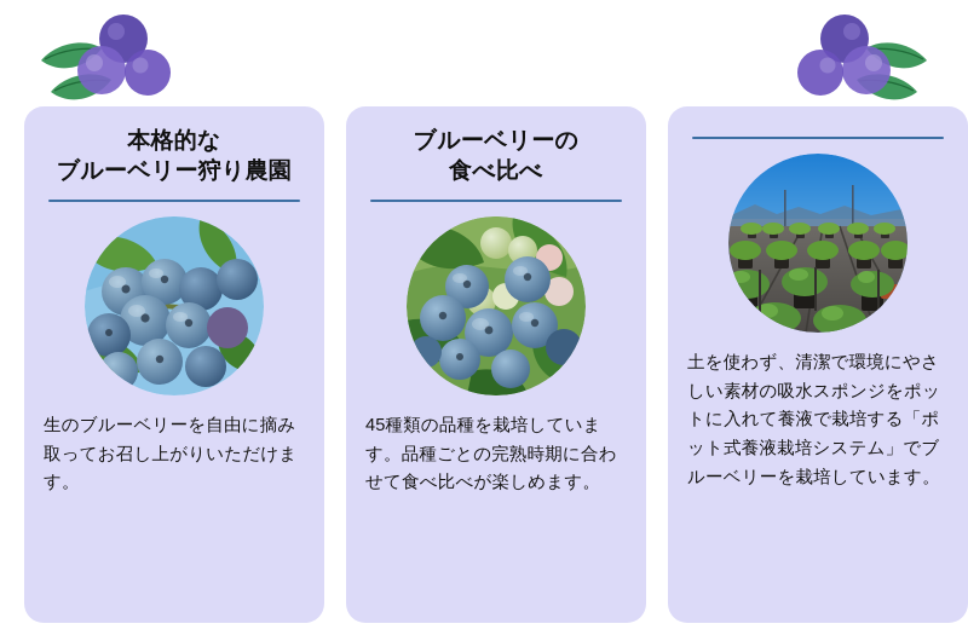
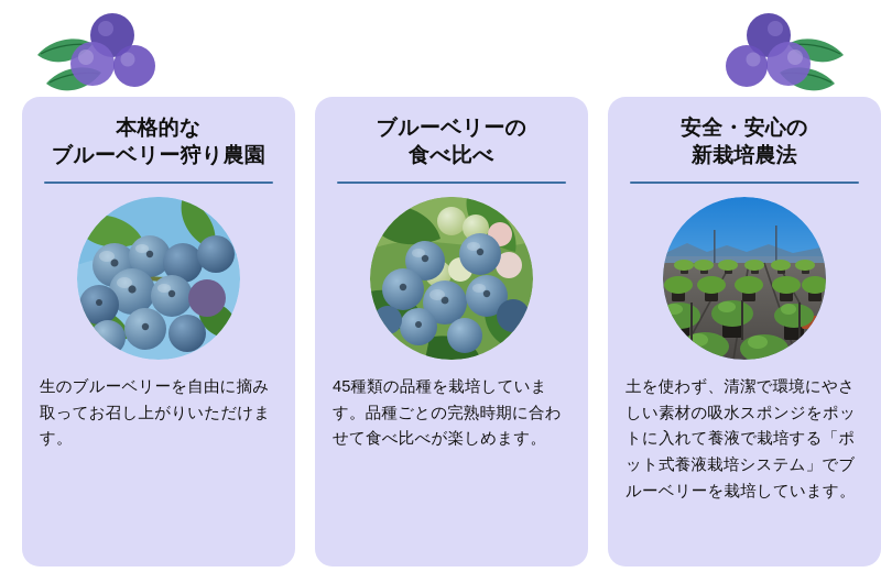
  本格的な
  ブルーベリー狩り農園
  生のブルーベリーを自由に摘み取ってお召し上がりいただけます。
  ブルーベリーの
  食べ比べ
  45種類の品種を栽培しています。品種ごとの完熟時期に合わせて食べ比べが楽しめます。
+ 安全・安心の
+ 新栽培農法
  土を使わず、清潔で環境にやさしい素材の吸水スポンジをポットに入れて養液で栽培する「ポット式養液栽培システム」でブルーベリーを栽培しています。
